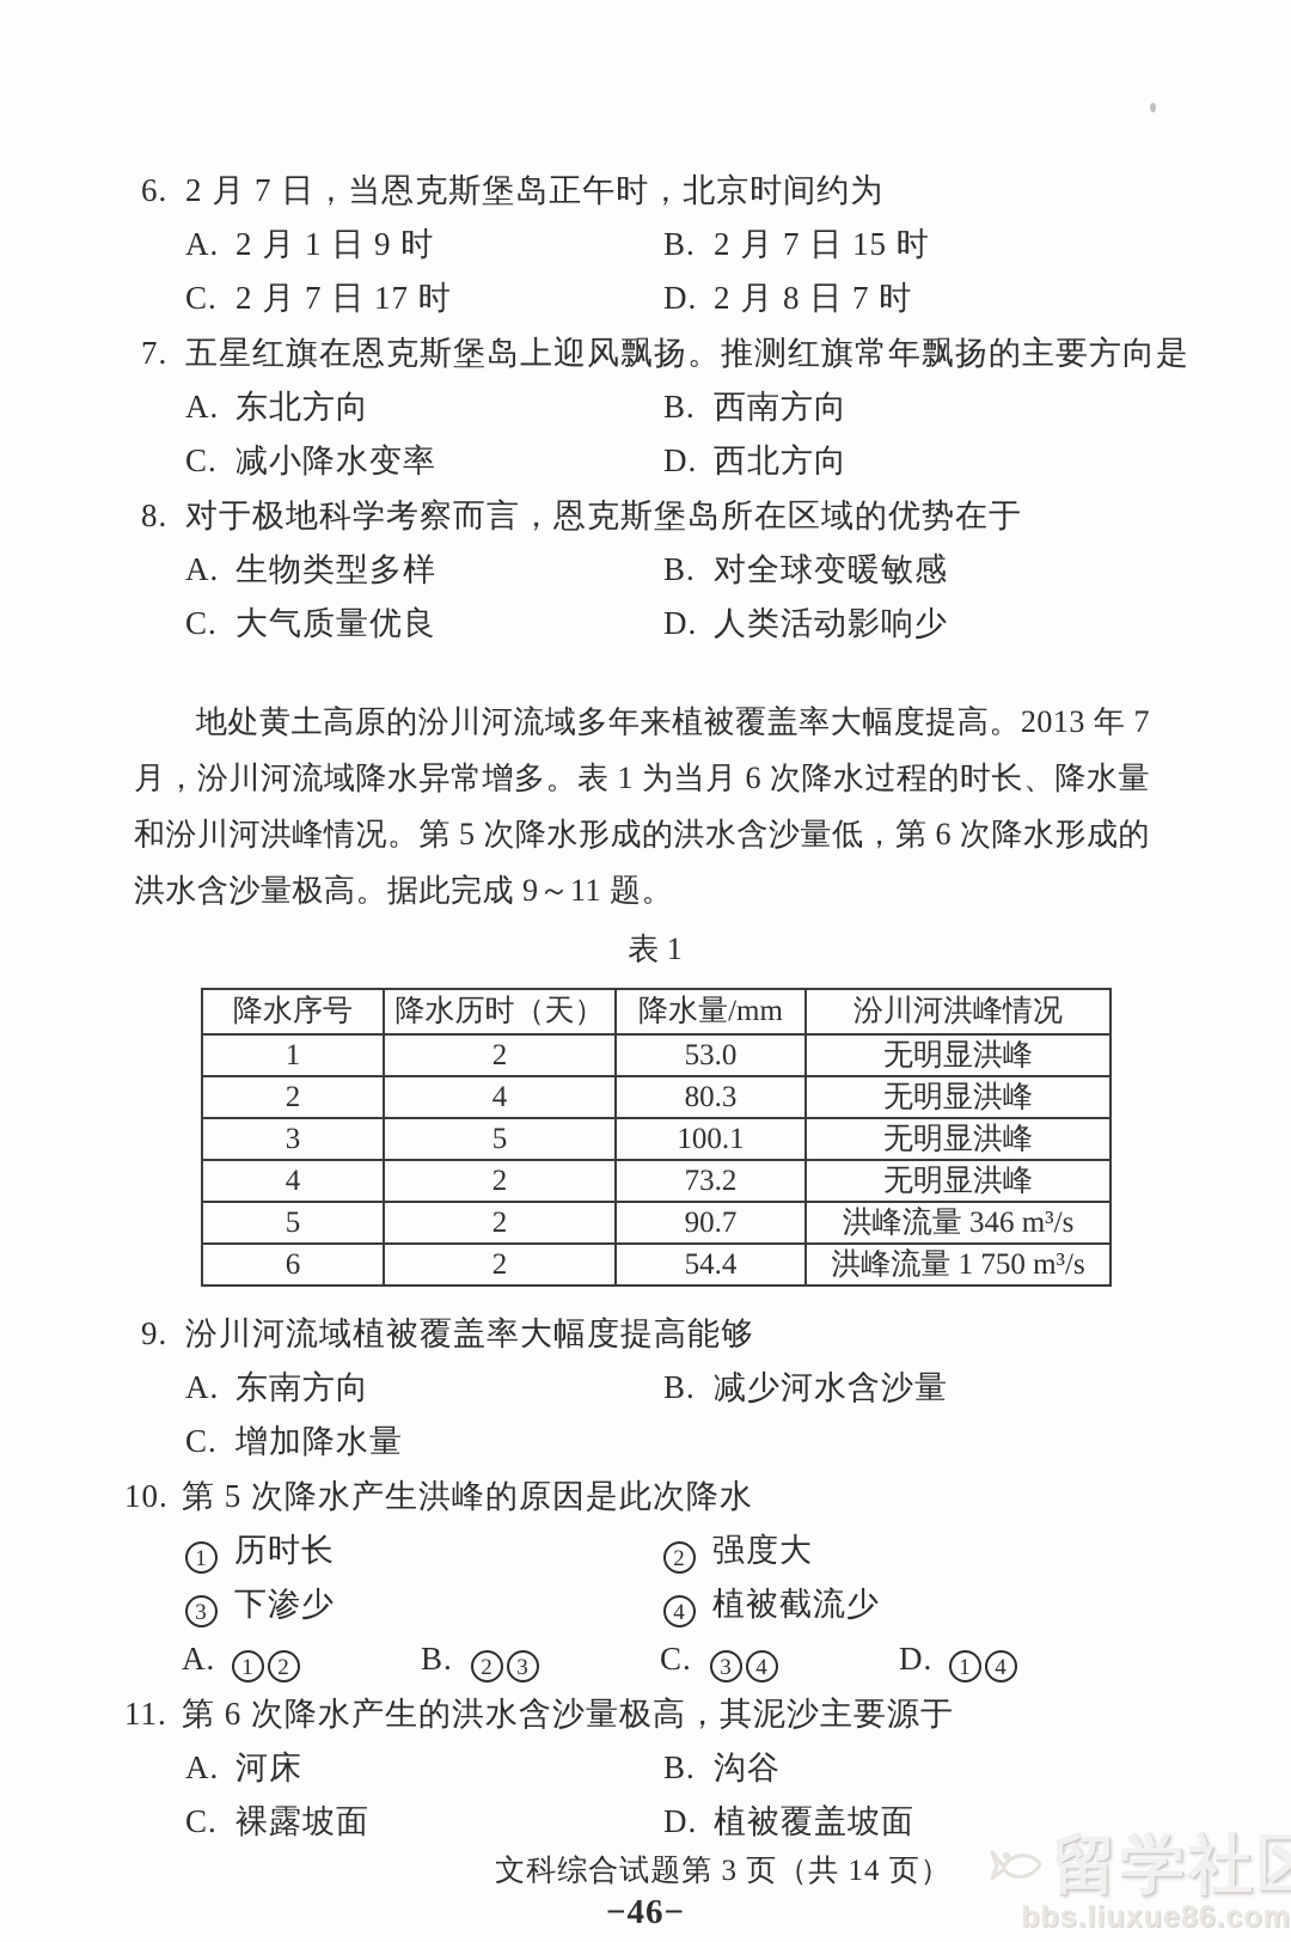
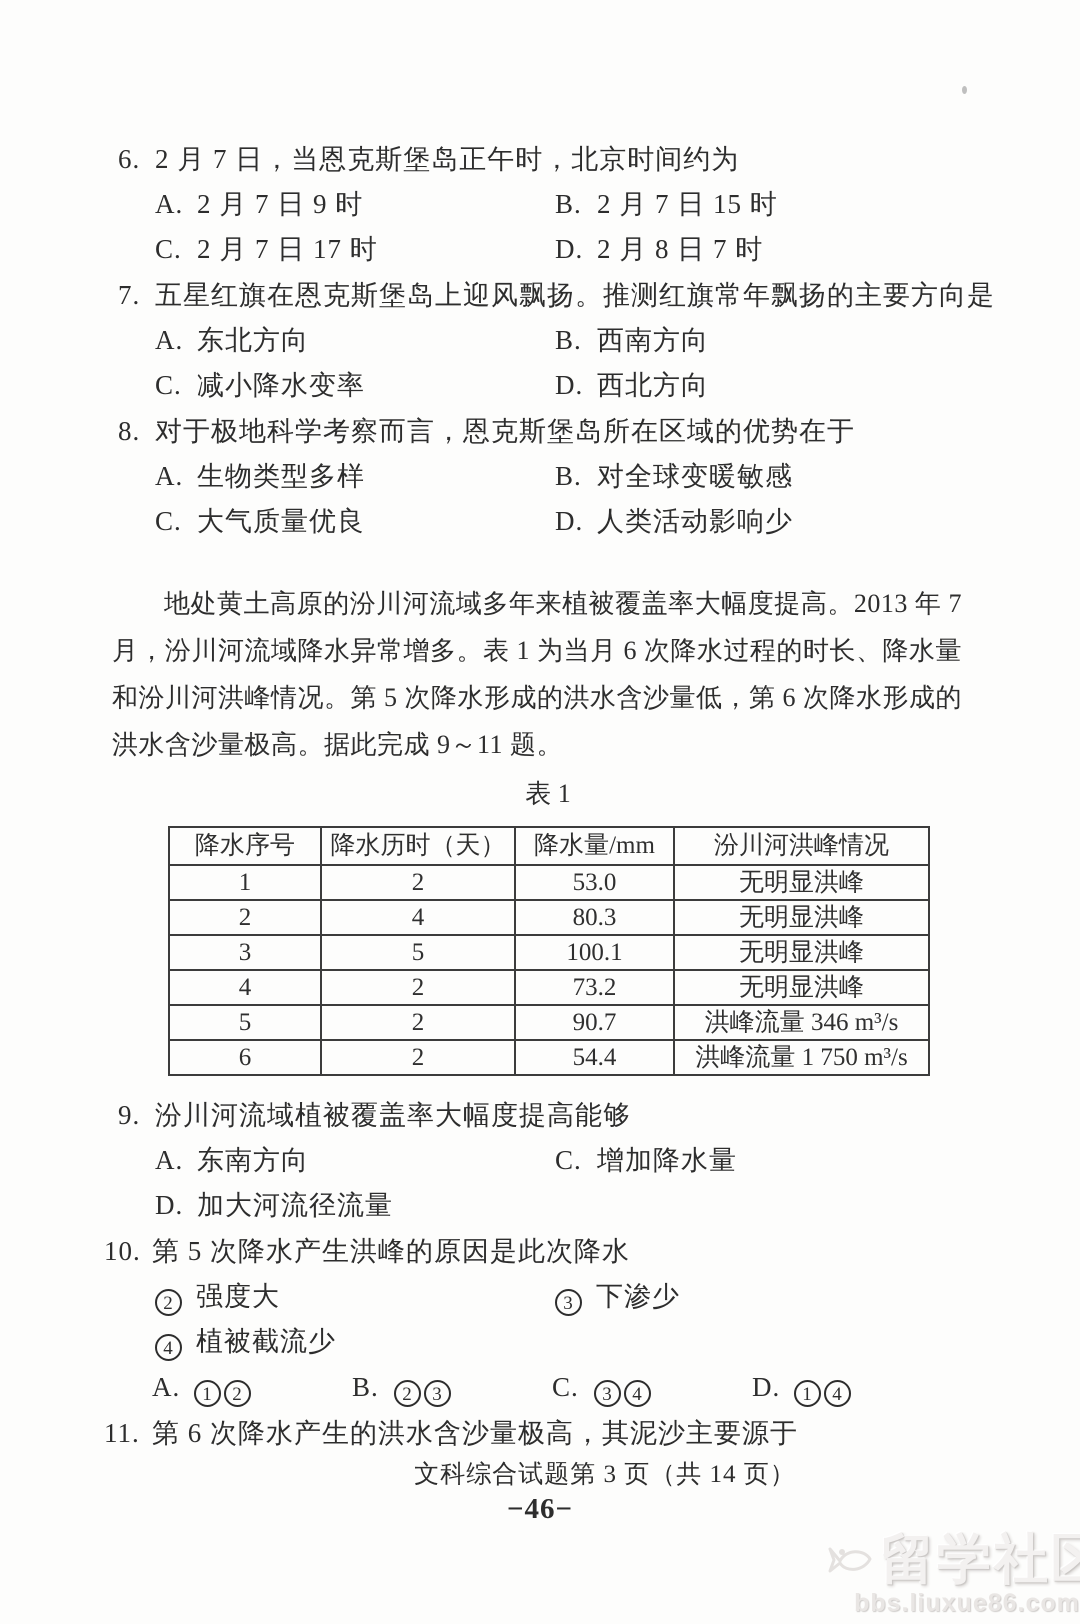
  6. 2 月 7 日，当恩克斯堡岛正午时，北京时间约为
- A. 2 月 1 日 9 时
+ A. 2 月 7 日 9 时
  B. 2 月 7 日 15 时
  C. 2 月 7 日 17 时
  D. 2 月 8 日 7 时
  7. 五星红旗在恩克斯堡岛上迎风飘扬。推测红旗常年飘扬的主要方向是
  A. 东北方向
  B. 西南方向
  C. 减小降水变率
  D. 西北方向
  8. 对于极地科学考察而言，恩克斯堡岛所在区域的优势在于
  A. 生物类型多样
  B. 对全球变暖敏感
  C. 大气质量优良
  D. 人类活动影响少
  地处黄土高原的汾川河流域多年来植被覆盖率大幅度提高。2013 年 7 月，汾川河流域降水异常增多。表 1 为当月 6 次降水过程的时长、降水量和汾川河洪峰情况。第 5 次降水形成的洪水含沙量低，第 6 次降水形成的洪水含沙量极高。据此完成 9～11 题。
  表 1
  降水序号	降水历时（天）	降水量/mm	汾川河洪峰情况
  1	2	53.0	无明显洪峰
  2	4	80.3	无明显洪峰
  3	5	100.1	无明显洪峰
  4	2	73.2	无明显洪峰
  5	2	90.7	洪峰流量 346 m³/s
  6	2	54.4	洪峰流量 1 750 m³/s
  9. 汾川河流域植被覆盖率大幅度提高能够
  A. 东南方向
- B. 减少河水含沙量
  C. 增加降水量
+ D. 加大河流径流量
  10. 第 5 次降水产生洪峰的原因是此次降水
- 1 历时长
  2 强度大
  3 下渗少
  4 植被截流少
  A. 1 2
  B. 2 3
  C. 3 4
  D. 1 4
  11. 第 6 次降水产生的洪水含沙量极高，其泥沙主要源于
- A. 河床
- B. 沟谷
- C. 裸露坡面
- D. 植被覆盖坡面
  文科综合试题第 3 页（共 14 页）
  −46−
  留学社
  bbs.liuxue86.com
